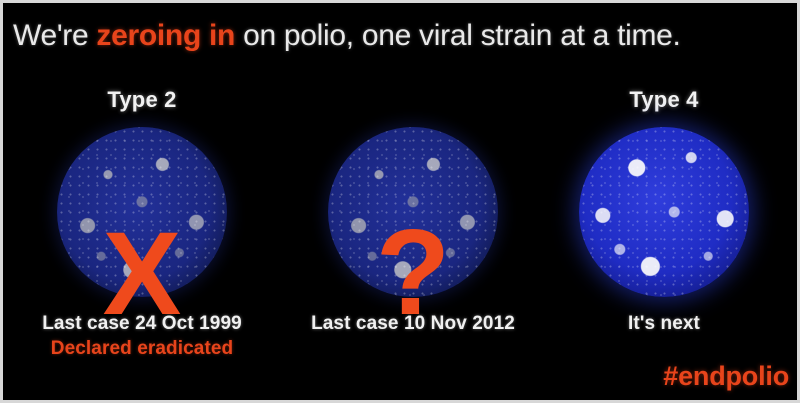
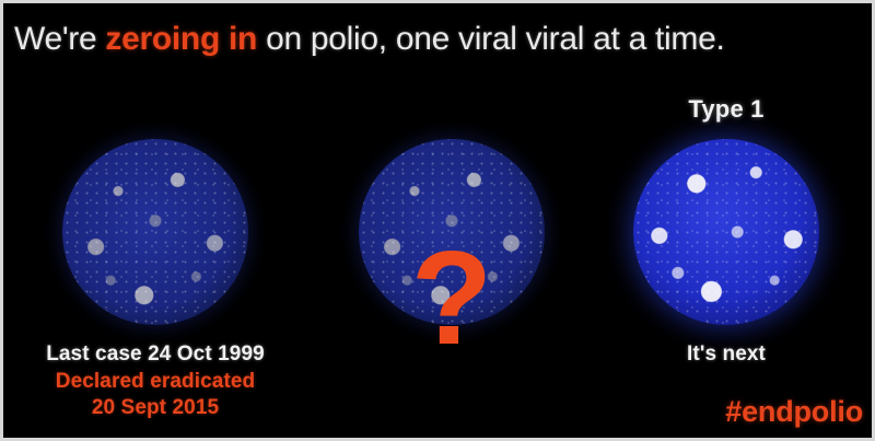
- We're zeroing in on polio, one viral strain at a time.
+ We're zeroing in on polio, one viral viral at a time.
- Type 2
- X
  Last case 24 Oct 1999
  Declared eradicated
+ 20 Sept 2015
  ?
- Last case 10 Nov 2012
- Type 4
+ Type 1
  It's next
  #endpolio
